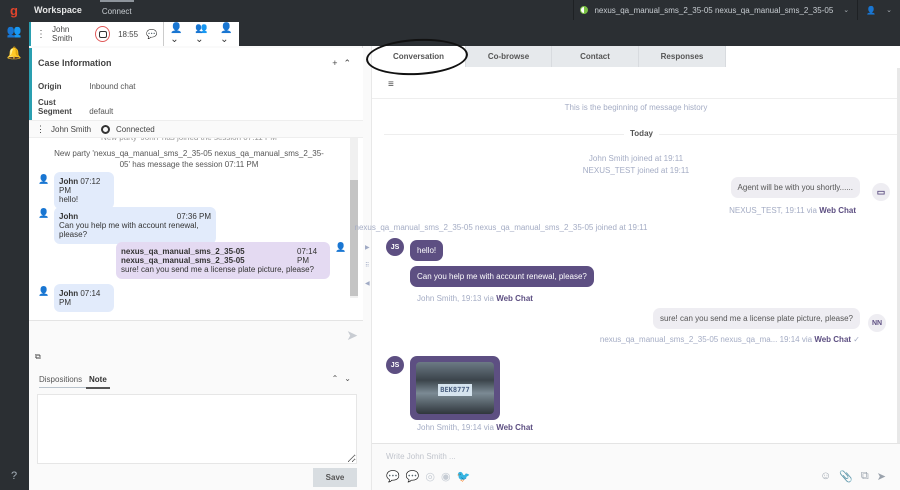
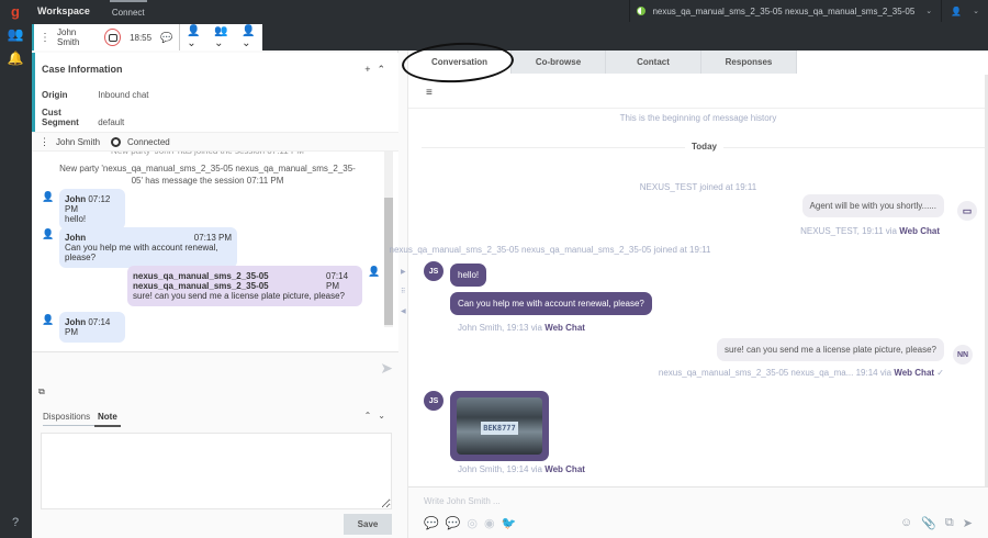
  g
  Workspace
  Connect
  nexus_qa_manual_sms_2_35-05 nexus_qa_manual_sms_2_35-05
  👤
  👥
  🔔
  ?
  ⋮
  John Smith
  18:55
  💬
  👤⌄
  👥⌄
  👤⌄
  Case Information
  +⌃
  Origin Inbound chat
  Cust Segment default
  ⋮
  John Smith
  Connected
  New party 'John' has joined the session 07:11 PM
  New party 'nexus_qa_manual_sms_2_35-05 nexus_qa_manual_sms_2_35-05' has message the session 07:11 PM
  👤
  John 07:12 PM
  hello!
  👤
  John
- 07:36 PM
+ 07:13 PM
  Can you help me with account renewal, please?
  nexus_qa_manual_sms_2_35-05
  nexus_qa_manual_sms_2_35-05
  07:14
  PM
  sure! can you send me a license plate picture, please?
  👤
  👤
  John 07:14 PM
  ➤
  ⧉
  Dispositions
  Note
  ⌃⌄
  Save
  Conversation
  Co-browse
  Contact
  Responses
  ≡
  This is the beginning of message history
  Today
- John Smith joined at 19:11
  NEXUS_TEST joined at 19:11
  Agent will be with you shortly......
  ▭
  NEXUS_TEST, 19:11 via Web Chat
  nexus_qa_manual_sms_2_35-05 nexus_qa_manual_sms_2_35-05 joined at 19:11
  hello!
  Can you help me with account renewal, please?
  John Smith, 19:13 via Web Chat
  sure! can you send me a license plate picture, please?
  nexus_qa_manual_sms_2_35-05 nexus_qa_ma... 19:14 via Web Chat ✓
  BEK8777
  John Smith, 19:14 via Web Chat
  Write John Smith ...
  💬
  💬
  ◎
  ◉
  🐦
  ☺
  📎
  ⧉
  ➤
